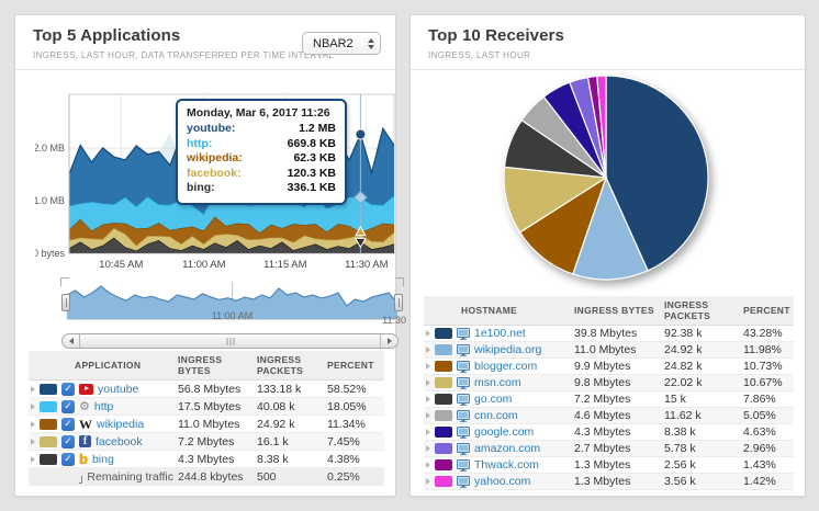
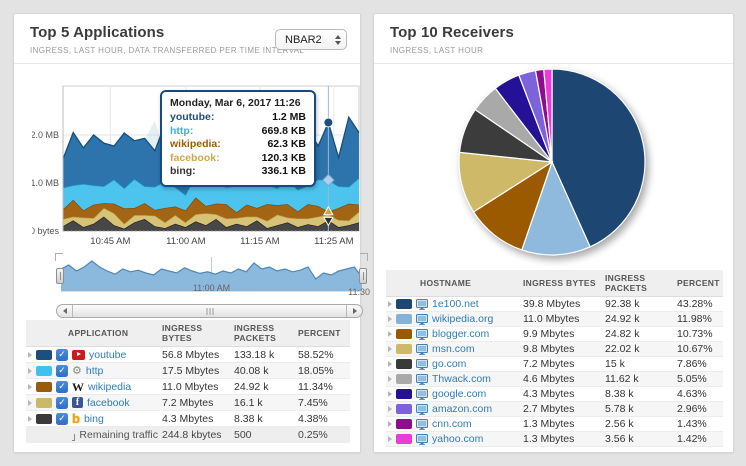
  Top 5 Applications
  INGRESS, LAST HOUR, DATA TRANSFERRED PER TIME INTERVAL
  NBAR2
  2.0 MB
  1.0 MB
  0 bytes
  10:45 AM
  11:00 AM
  11:15 AM
- 11:30 AM
+ 11:25 AM
  Monday, Mar 6, 2017 11:26
  youtube:
  1.2 MB
  http:
  669.8 KB
  wikipedia:
  62.3 KB
  facebook:
  120.3 KB
  bing:
  336.1 KB
  11:00 AM
  11:30
  APPLICATION	INGRESS BYTES	INGRESS PACKETS	PERCENT
  ✓ youtube	56.8 Mbytes	133.18 k	58.52%
  ✓ ⚙ http	17.5 Mbytes	40.08 k	18.05%
  ✓ W wikipedia	11.0 Mbytes	24.92 k	11.34%
  ✓ f facebook	7.2 Mbytes	16.1 k	7.45%
  ✓ b bing	4.3 Mbytes	8.38 k	4.38%
  Remaining traffic	244.8 kbytes	500	0.25%
  Top 10 Receivers
  INGRESS, LAST HOUR
  HOSTNAME	INGRESS BYTES	INGRESS PACKETS	PERCENT
  1e100.net	39.8 Mbytes	92.38 k	43.28%
  wikipedia.org	11.0 Mbytes	24.92 k	11.98%
  blogger.com	9.9 Mbytes	24.82 k	10.73%
  msn.com	9.8 Mbytes	22.02 k	10.67%
  go.com	7.2 Mbytes	15 k	7.86%
- cnn.com	4.6 Mbytes	11.62 k	5.05%
+ Thwack.com	4.6 Mbytes	11.62 k	5.05%
  google.com	4.3 Mbytes	8.38 k	4.63%
  amazon.com	2.7 Mbytes	5.78 k	2.96%
- Thwack.com	1.3 Mbytes	2.56 k	1.43%
+ cnn.com	1.3 Mbytes	2.56 k	1.43%
  yahoo.com	1.3 Mbytes	3.56 k	1.42%
